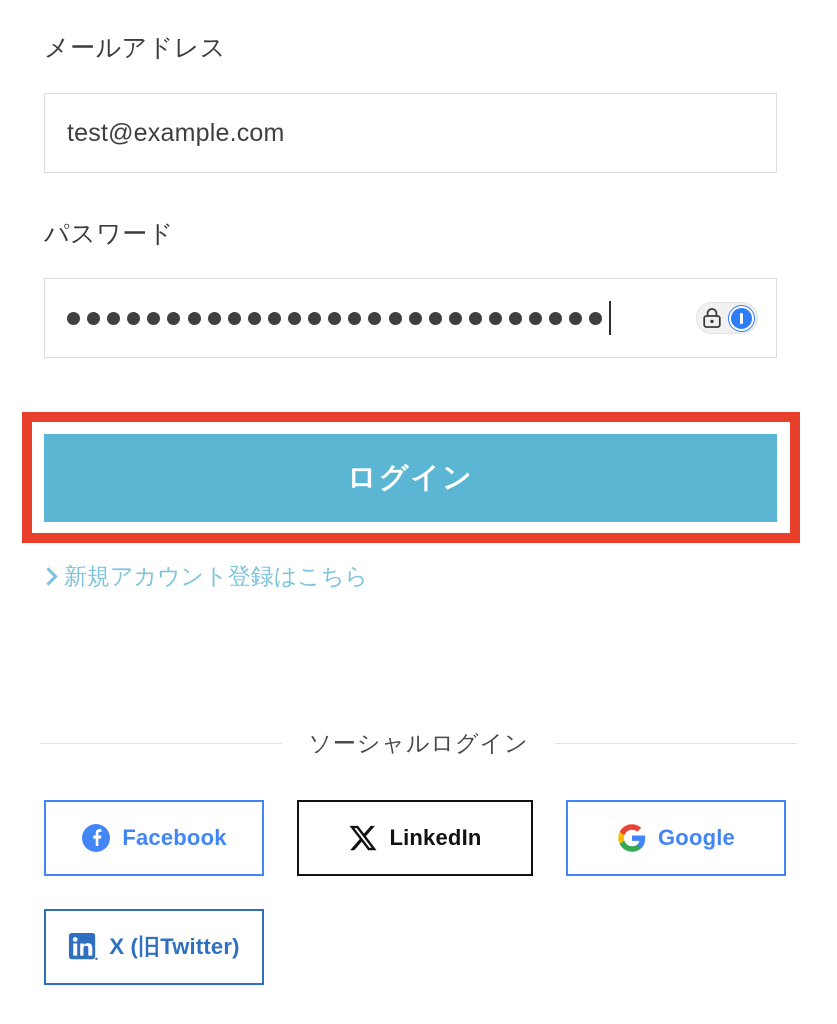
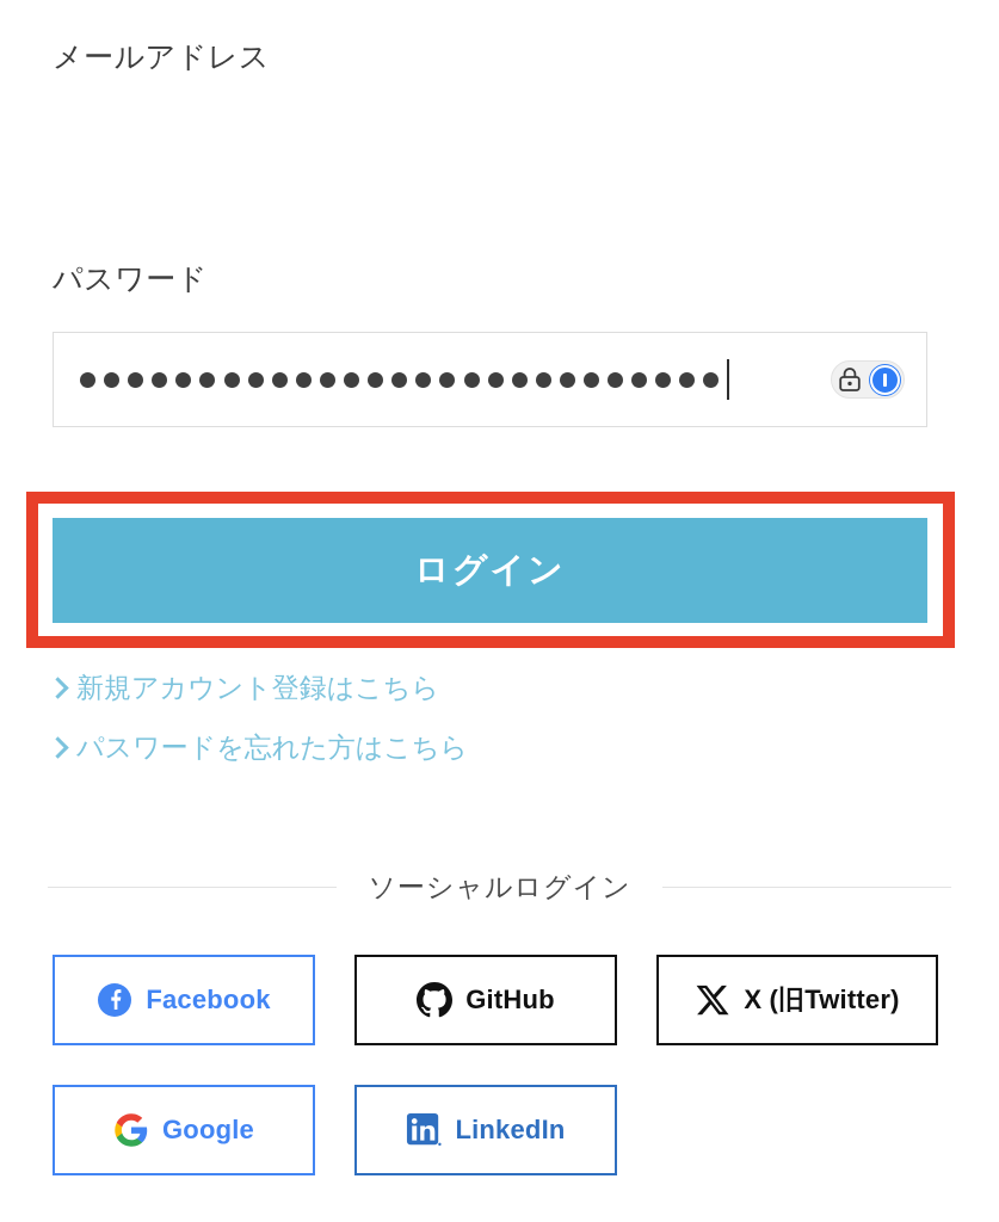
  メールアドレス
- test@example.com
  パスワード
  ログイン
  新規アカウント登録はこちら
+ パスワードを忘れた方はこちら
  ソーシャルログイン
  Facebook
+ GitHub
- LinkedIn
+ X (旧Twitter)
  Google
- X (旧Twitter)
+ LinkedIn
